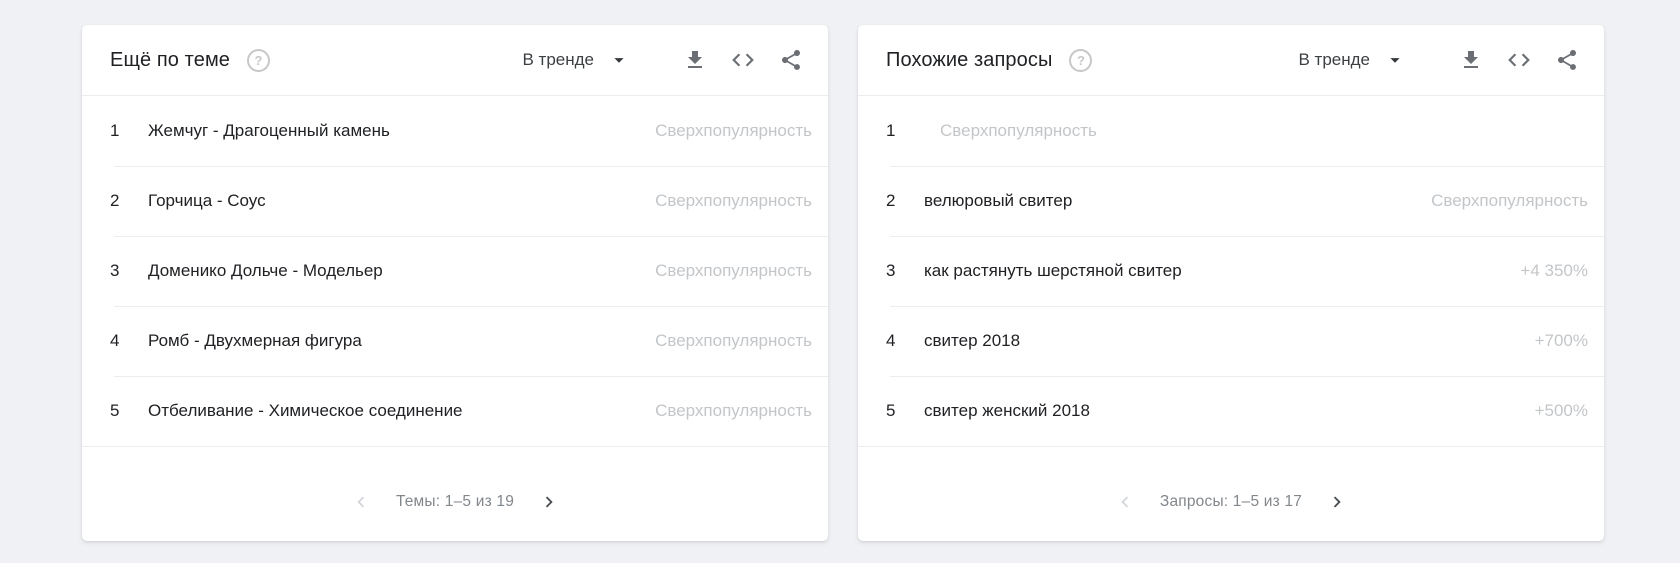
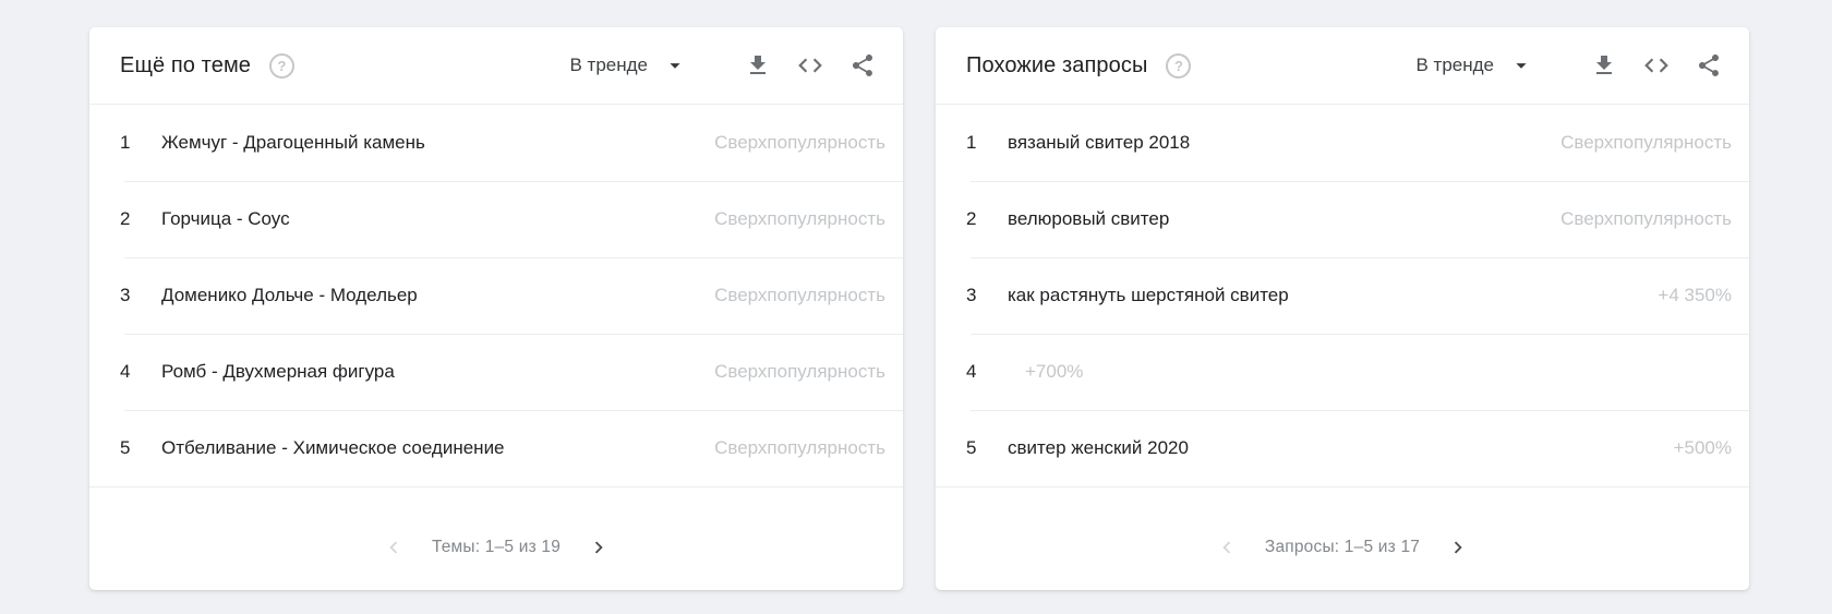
  Ещё по теме
  ?
  В тренде
  1
  Жемчуг - Драгоценный камень
  Сверхпопулярность
  2
  Горчица - Соус
  Сверхпопулярность
  3
  Доменико Дольче - Модельер
  Сверхпопулярность
  4
  Ромб - Двухмерная фигура
  Сверхпопулярность
  5
  Отбеливание - Химическое соединение
  Сверхпопулярность
  Темы: 1–5 из 19
  Похожие запросы
  ?
  В тренде
  1
+ вязаный свитер 2018
  Сверхпопулярность
  2
  велюровый свитер
  Сверхпопулярность
  3
  как растянуть шерстяной свитер
  +4 350%
  4
- свитер 2018
  +700%
  5
- свитер женский 2018
+ свитер женский 2020
  +500%
  Запросы: 1–5 из 17
